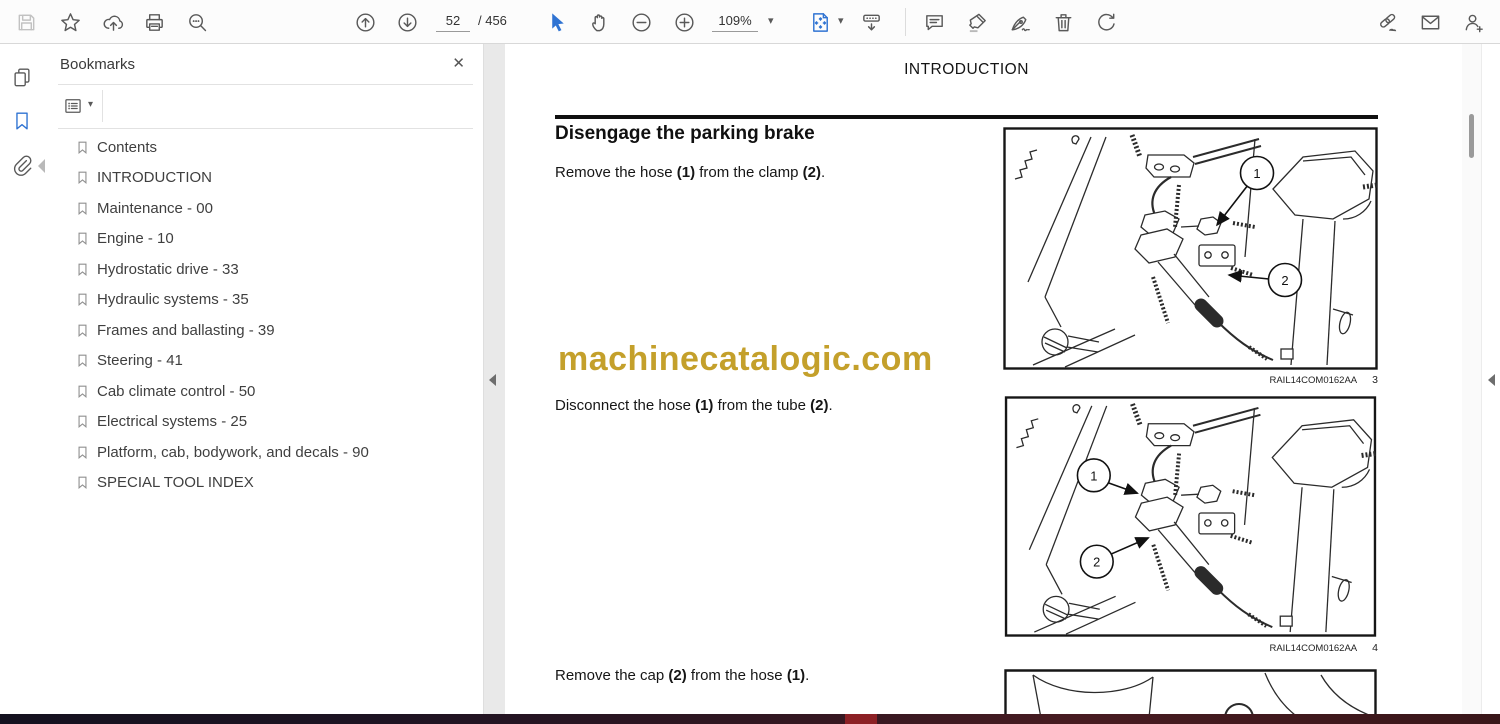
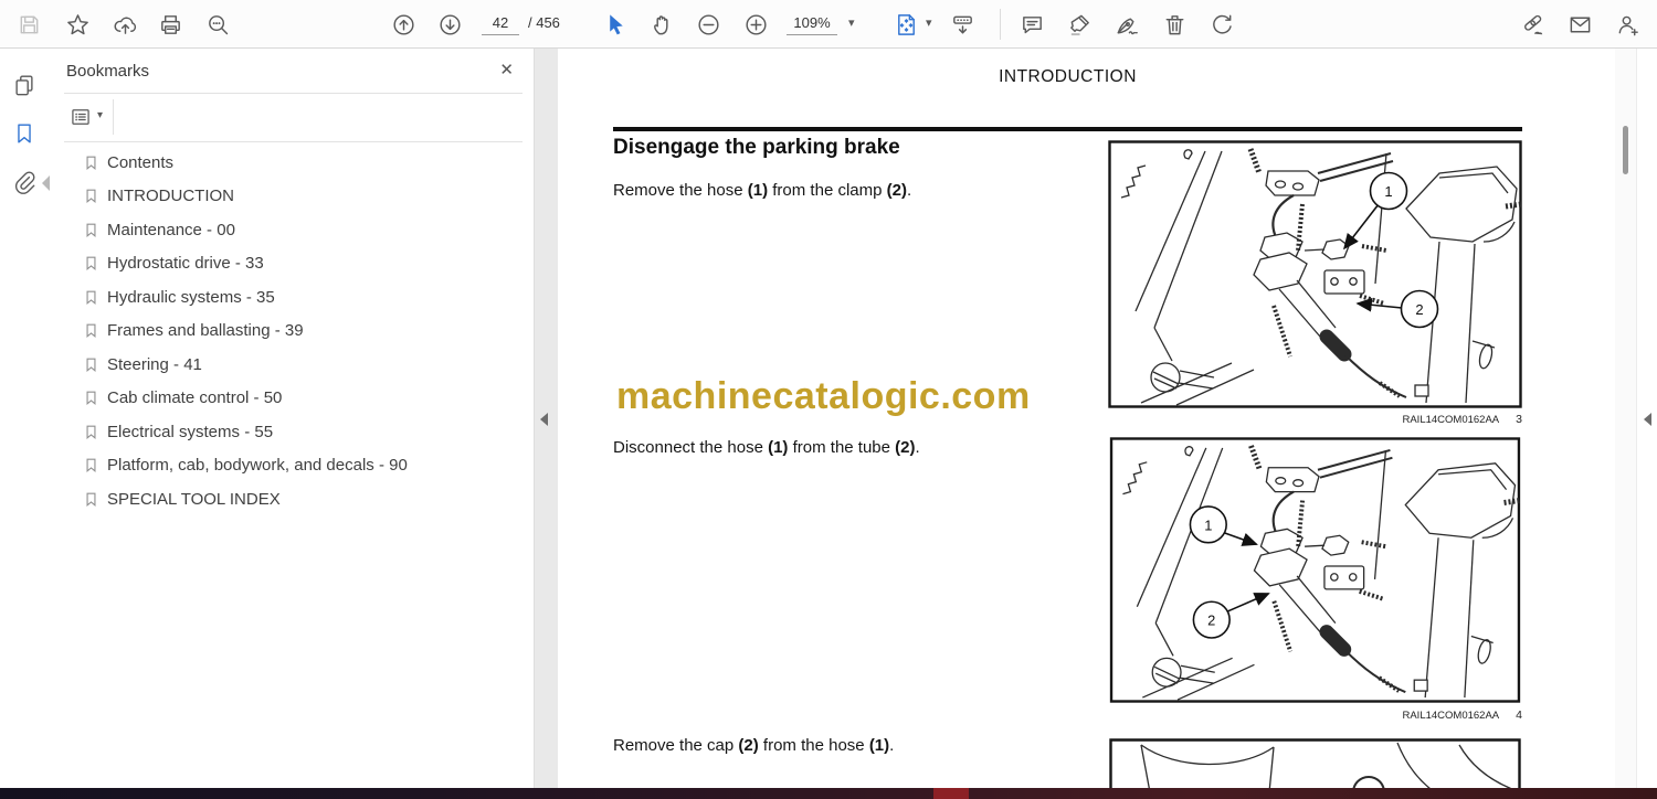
- 52
+ 42
  / 456
  109%
  ▾
  ▾
  Bookmarks
  ✕
  ▾
  Contents
  INTRODUCTION
  Maintenance - 00
- Engine - 10
  Hydrostatic drive - 33
  Hydraulic systems - 35
  Frames and ballasting - 39
  Steering - 41
  Cab climate control - 50
- Electrical systems - 25
+ Electrical systems - 55
  Platform, cab, bodywork, and decals - 90
  SPECIAL TOOL INDEX
  INTRODUCTION
  Disengage the parking brake
  Remove the hose (1) from the clamp (2).
  machinecatalogic.com
  Disconnect the hose (1) from the tube (2).
  Remove the cap (2) from the hose (1).
  1
  2
  RAIL14COM0162AA 3
  1
  2
  RAIL14COM0162AA 4
